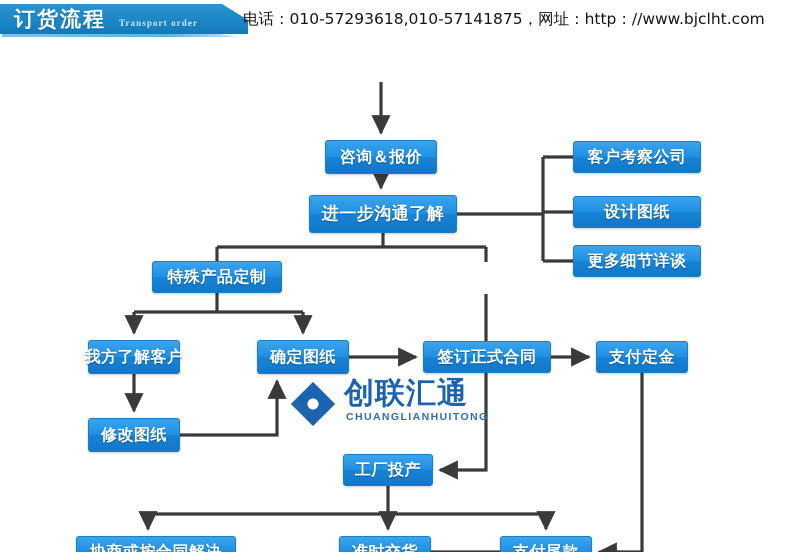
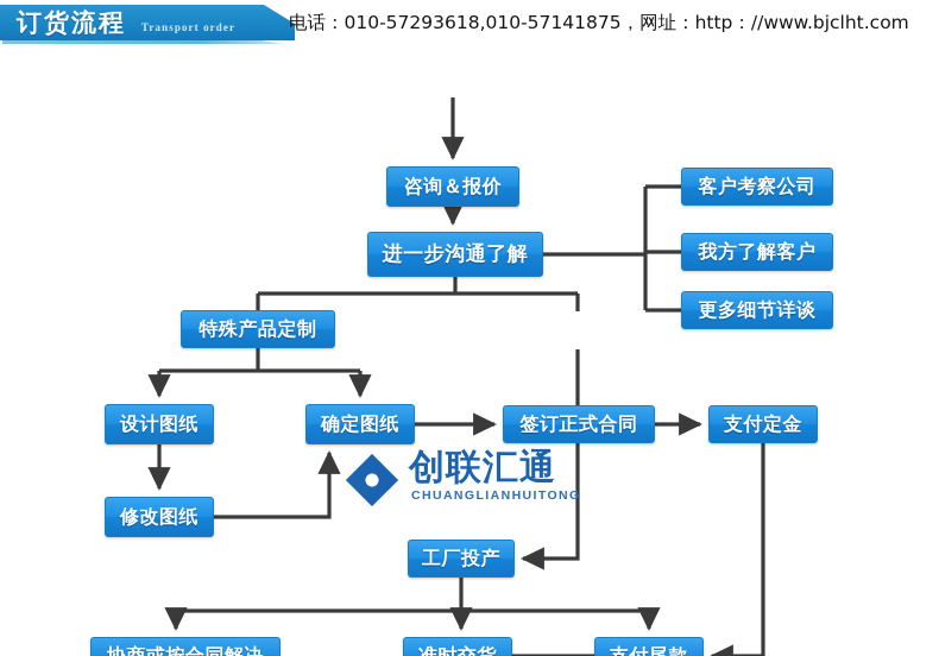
  订货流程
  Transport order
  电话：010-57293618,010-57141875，网址：http：//www.bjclht.com
  咨询＆报价
  进一步沟通了解
  客户考察公司
- 设计图纸
+ 我方了解客户
  更多细节详谈
  特殊产品定制
- 我方了解客户
+ 设计图纸
  确定图纸
  签订正式合同
  支付定金
  修改图纸
  工厂投产
  协商或按合同解决
  准时交货
  支付尾款
  创联汇通
  CHUANGLIANHUITONG
